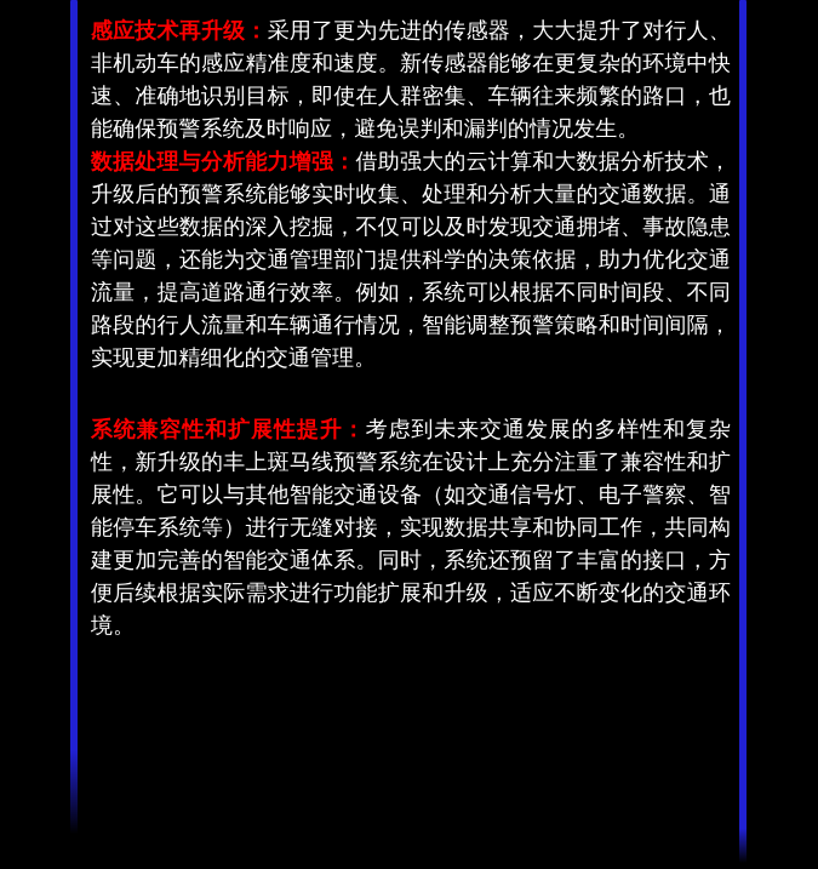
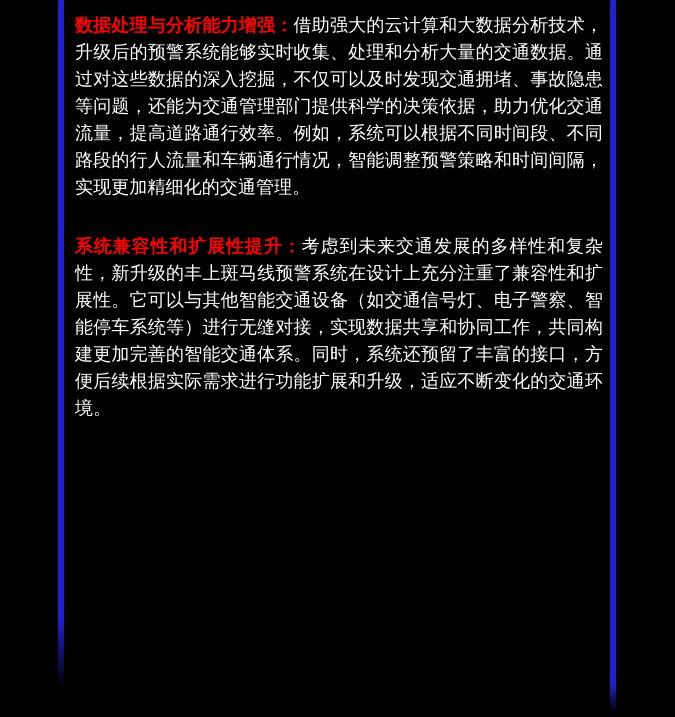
- 感应技术再升级：采用了更为先进的传感器，大大提升了对行人、非机动车的感应精准度和速度。新传感器能够在更复杂的环境中快速、准确地识别目标，即使在人群密集、车辆往来频繁的路口，也能确保预警系统及时响应，避免误判和漏判的情况发生。
  数据处理与分析能力增强：借助强大的云计算和大数据分析技术，升级后的预警系统能够实时收集、处理和分析大量的交通数据。通过对这些数据的深入挖掘，不仅可以及时发现交通拥堵、事故隐患等问题，还能为交通管理部门提供科学的决策依据，助力优化交通流量，提高道路通行效率。例如，系统可以根据不同时间段、不同路段的行人流量和车辆通行情况，智能调整预警策略和时间间隔，实现更加精细化的交通管理。
  系统兼容性和扩展性提升：考虑到未来交通发展的多样性和复杂性，新升级的丰上斑马线预警系统在设计上充分注重了兼容性和扩展性。它可以与其他智能交通设备（如交通信号灯、电子警察、智能停车系统等）进行无缝对接，实现数据共享和协同工作，共同构建更加完善的智能交通体系。同时，系统还预留了丰富的接口，方便后续根据实际需求进行功能扩展和升级，适应不断变化的交通环境。
